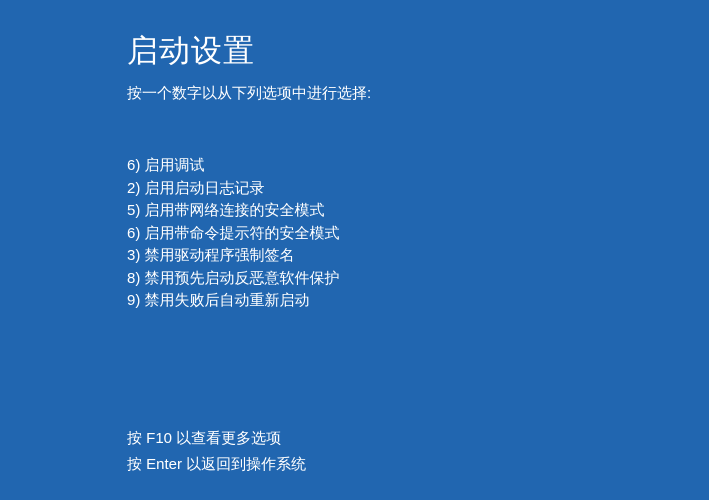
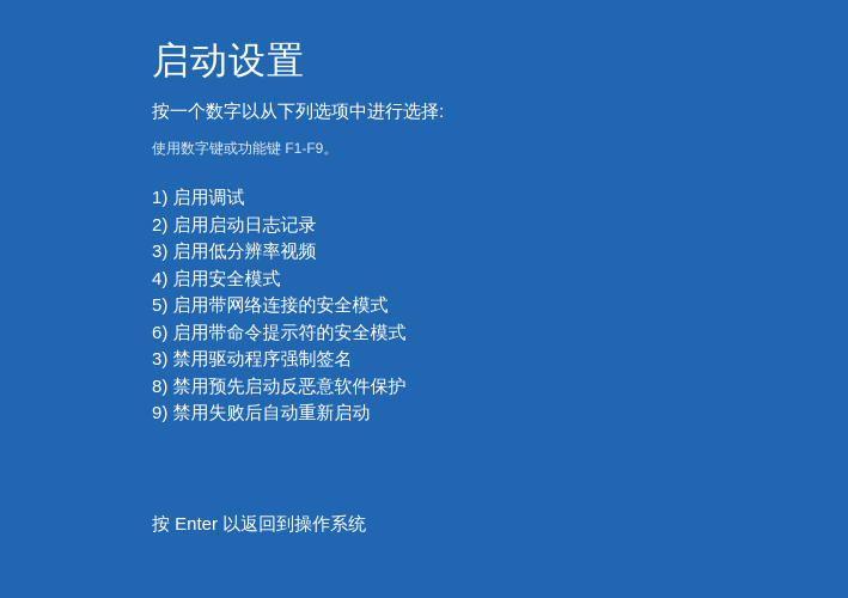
  启动设置
  按一个数字以从下列选项中进行选择:
+ 使用数字键或功能键 F1-F9。
- 6) 启用调试
+ 1) 启用调试
  2) 启用启动日志记录
+ 3) 启用低分辨率视频
+ 4) 启用安全模式
  5) 启用带网络连接的安全模式
  6) 启用带命令提示符的安全模式
  3) 禁用驱动程序强制签名
  8) 禁用预先启动反恶意软件保护
  9) 禁用失败后自动重新启动
- 按 F10 以查看更多选项
  按 Enter 以返回到操作系统
